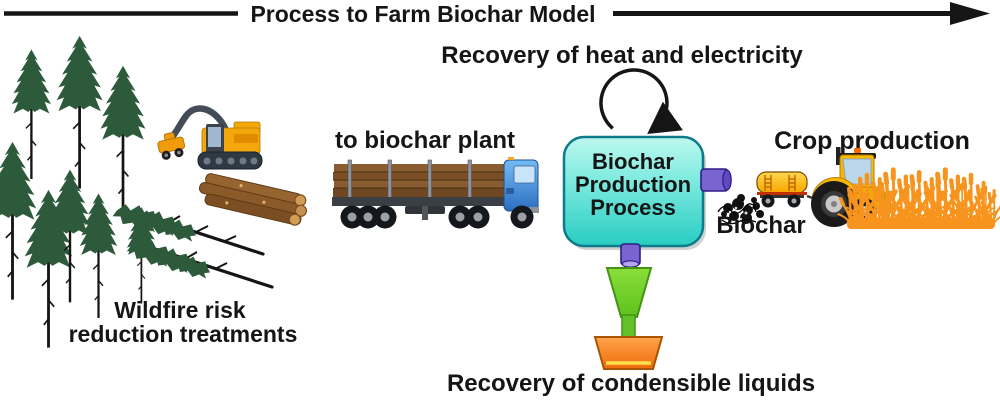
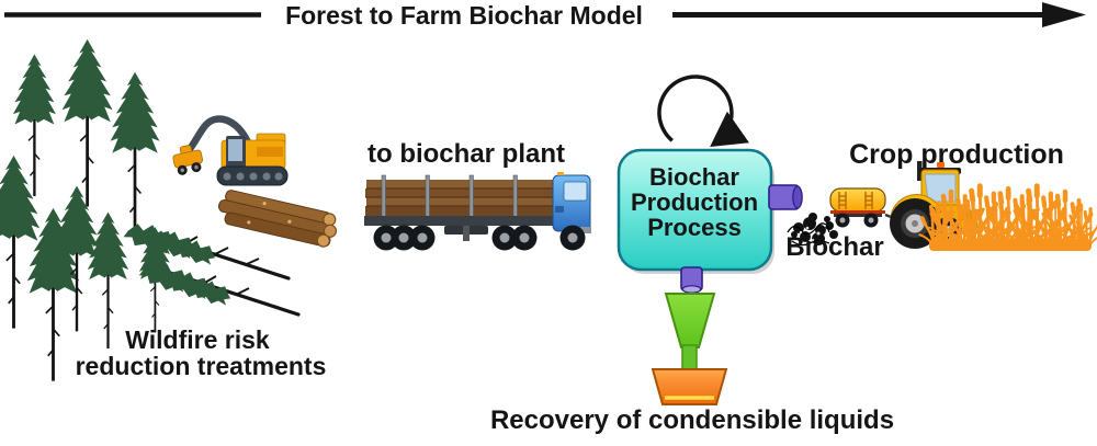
- Process to Farm Biochar Model
+ Forest to Farm Biochar Model
  Wildfire risk
  reduction treatments
  to biochar plant
- Recovery of heat and electricity
  Biochar
  Production
  Process
  Recovery of condensible liquids
  Biochar
  Crop production
